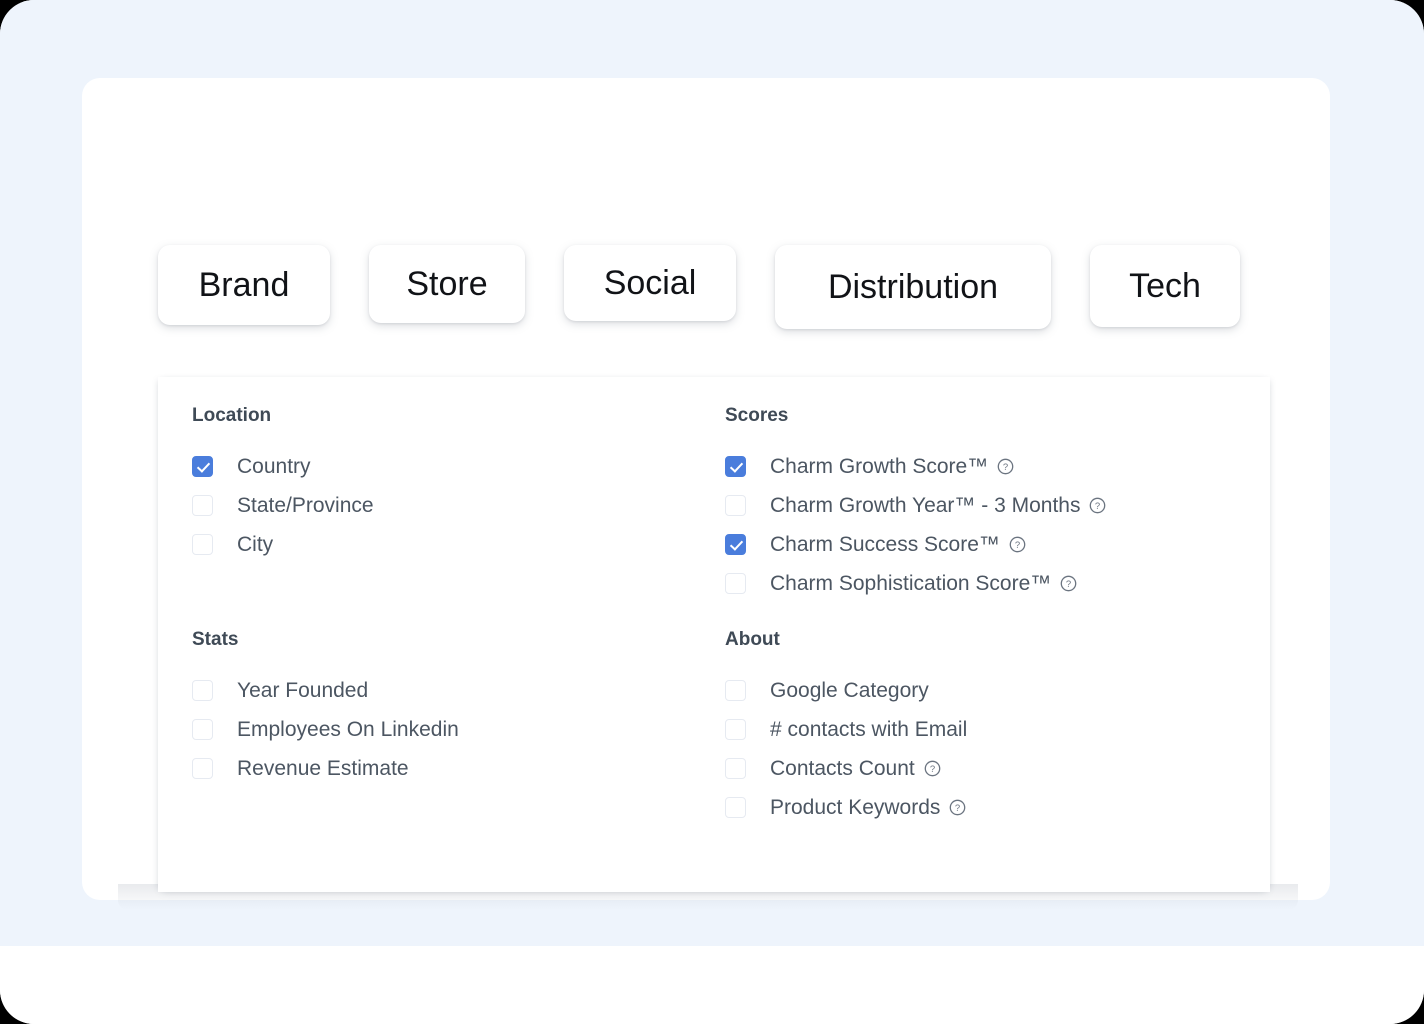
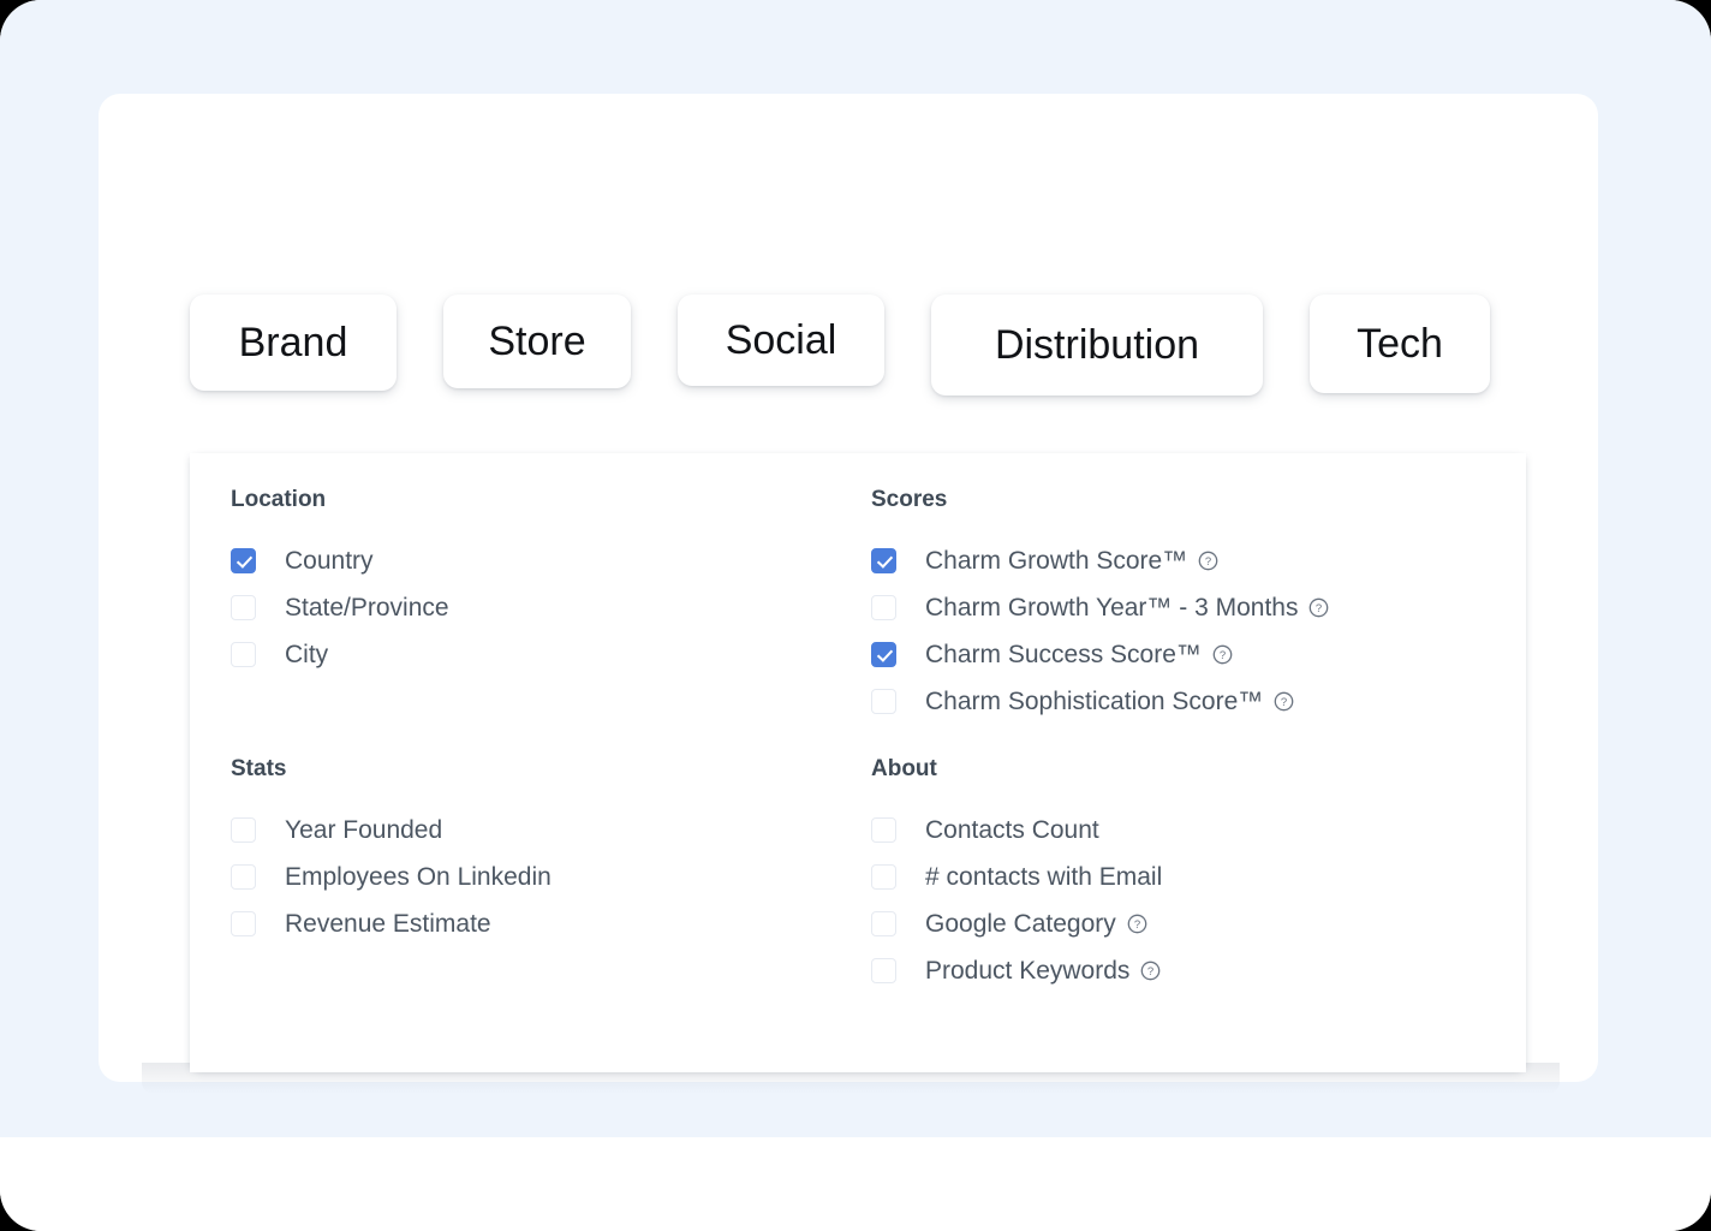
  Brand
  Store
  Social
  Distribution
  Tech
  Location
  Country
  State/Province
  City
  Stats
  Year Founded
  Employees On Linkedin
  Revenue Estimate
  Scores
  Charm Growth Score™
  ?
  Charm Growth Year™ - 3 Months
  ?
  Charm Success Score™
  ?
  Charm Sophistication Score™
  ?
  About
- Google Category
+ Contacts Count
  # contacts with Email
- Contacts Count
+ Google Category
  ?
  Product Keywords
  ?
